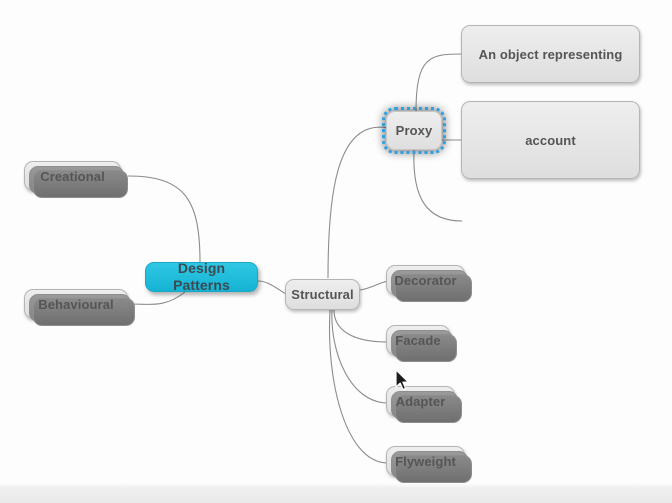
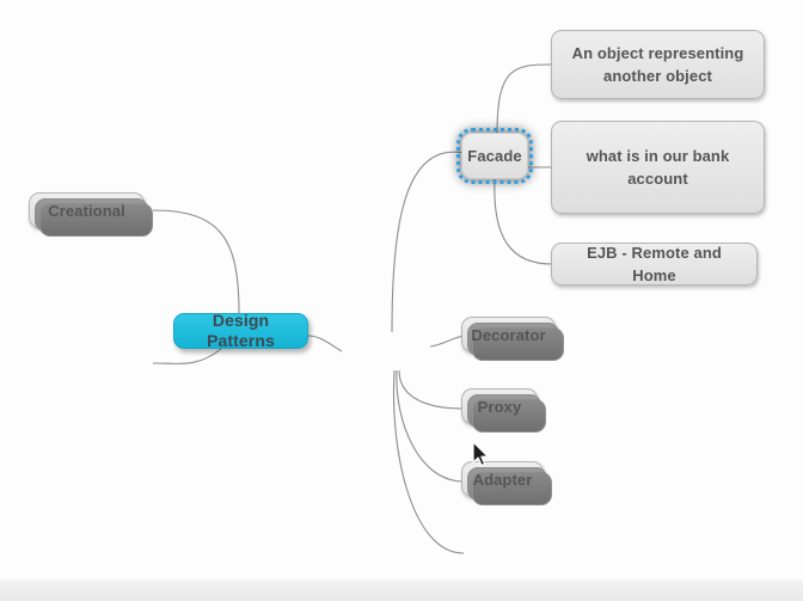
  Design Patterns
  Creational
- Behavioural
- Structural
- Proxy
+ Facade
  Decorator
- Facade
+ Proxy
  Adapter
- Flyweight
  An object representing
+ another object
+ what is in our bank
  account
+ EJB - Remote and Home
